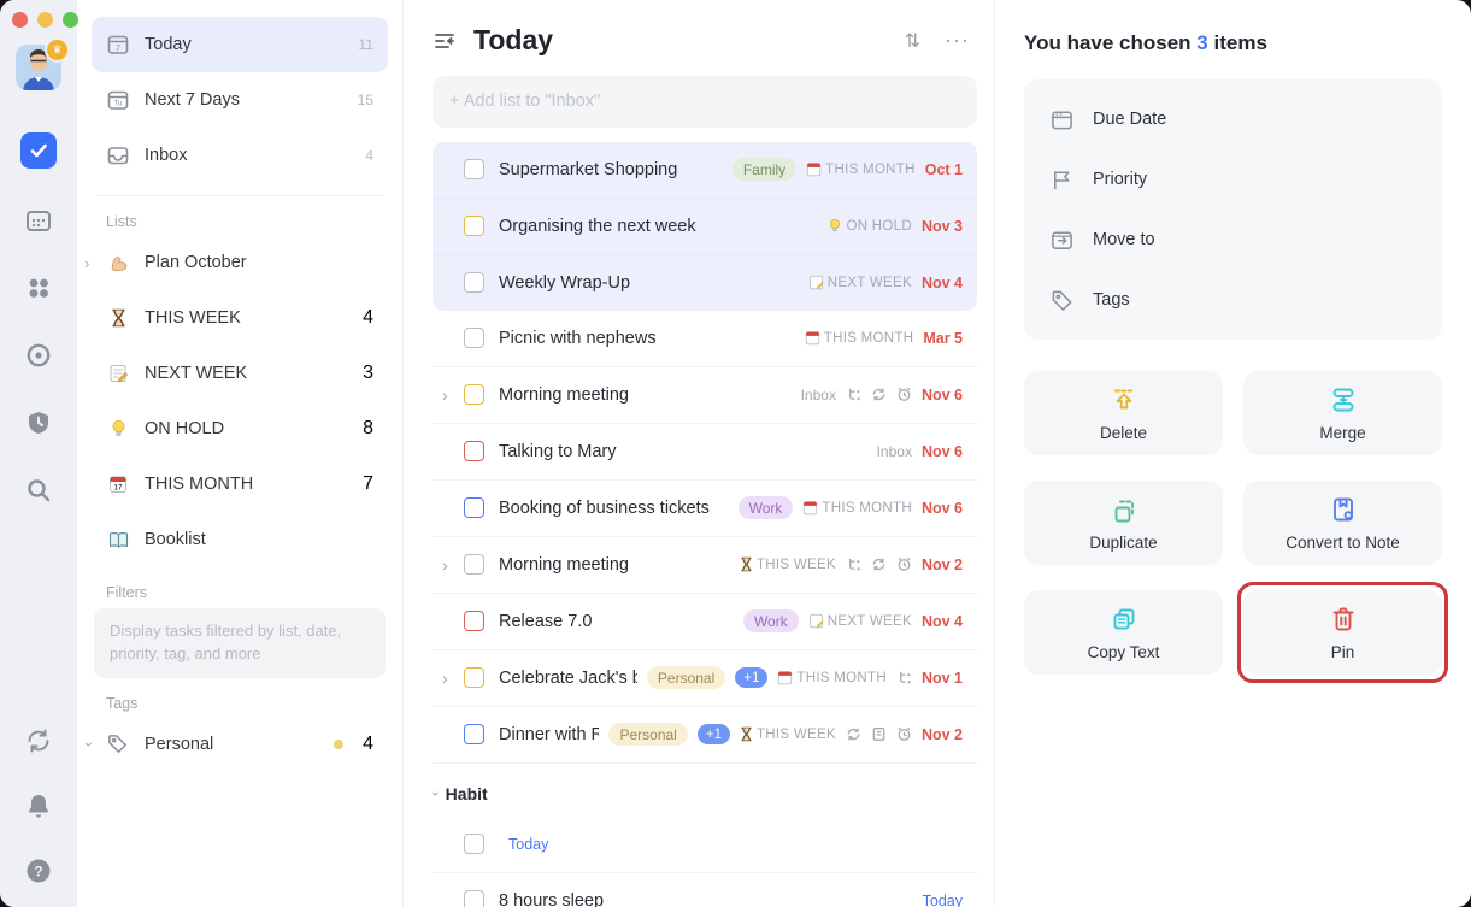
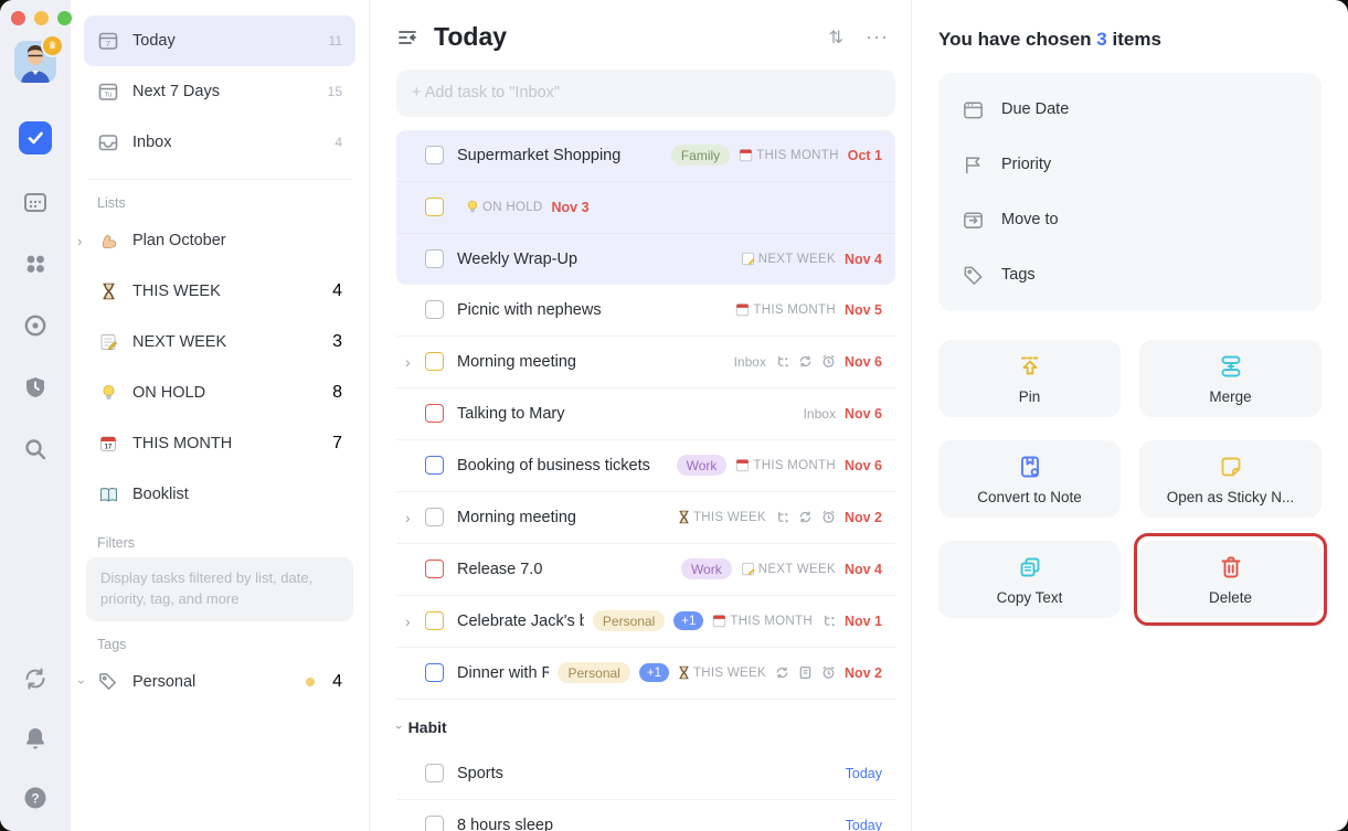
  ♛
  ?
  7
  Today
  11
  Next 7 Days
  15
  Inbox
  4
  Lists
  ›
  Plan October
  THIS WEEK
  4
  NEXT WEEK
  3
  ON HOLD
  8
  THIS MONTH
  7
  Booklist
  Filters
  Display tasks filtered by list, date, priority, tag, and more
  Tags
  Personal
  4
  Today
  ⇅
  ···
- + Add list to "Inbox"
+ + Add task to "Inbox"
  Supermarket Shopping
  Family
  THIS MONTH
  Oct 1
- Organising the next week
  ON HOLD
  Nov 3
  Weekly Wrap-Up
  NEXT WEEK
  Nov 4
  Picnic with nephews
  THIS MONTH
- Mar 5
+ Nov 5
  ›
  Morning meeting
  Inbox
  Nov 6
  Talking to Mary
  Inbox
  Nov 6
  Booking of business tickets
  Work
  THIS MONTH
  Nov 6
  ›
  Morning meeting
  THIS WEEK
  Nov 2
  Release 7.0
  Work
  NEXT WEEK
  Nov 4
  ›
  Celebrate Jack's b
  Personal
  +1
  THIS MONTH
  Nov 1
  Personal
  +1
  THIS WEEK
  Nov 2
  Habit
+ Sports
  Today
  8 hours sleep
  Today
  You have chosen 3 items
  Due Date
  Priority
  Move to
  Tags
- Delete
+ Pin
  Merge
- Duplicate
  Convert to Note
+ Open as Sticky N...
  Copy Text
- Pin
+ Delete
